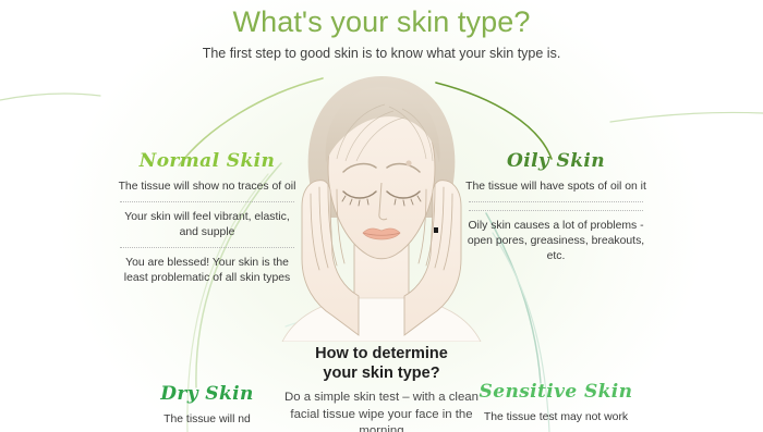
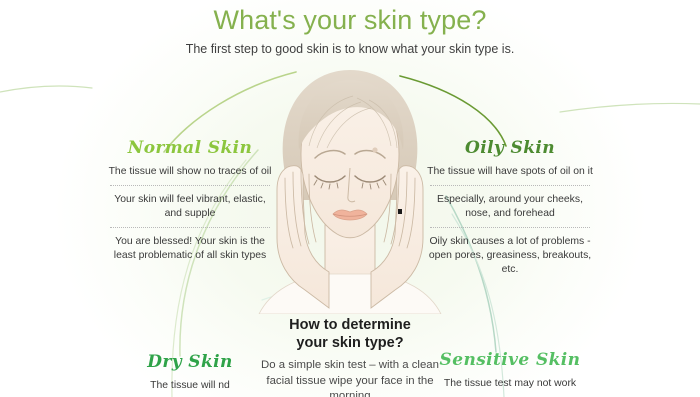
  What's your skin type?
  The first step to good skin is to know what your skin type is.
  Normal Skin
  The tissue will show no traces of oil
  Your skin will feel vibrant, elastic, and supple
  You are blessed! Your skin is the least problematic of all skin types
  Oily Skin
  The tissue will have spots of oil on it
+ Especially, around your cheeks, nose, and forehead
  Oily skin causes a lot of problems - open pores, greasiness, breakouts, etc.
  Dry Skin
  The tissue will nd
  Sensitive Skin
  The tissue test may not work
  How to determine
  your skin type?
  Do a simple skin test – with a clean facial tissue wipe your face in the morning
